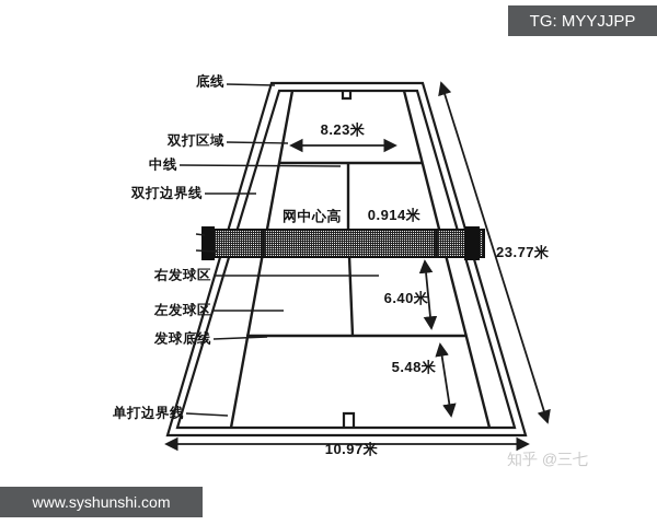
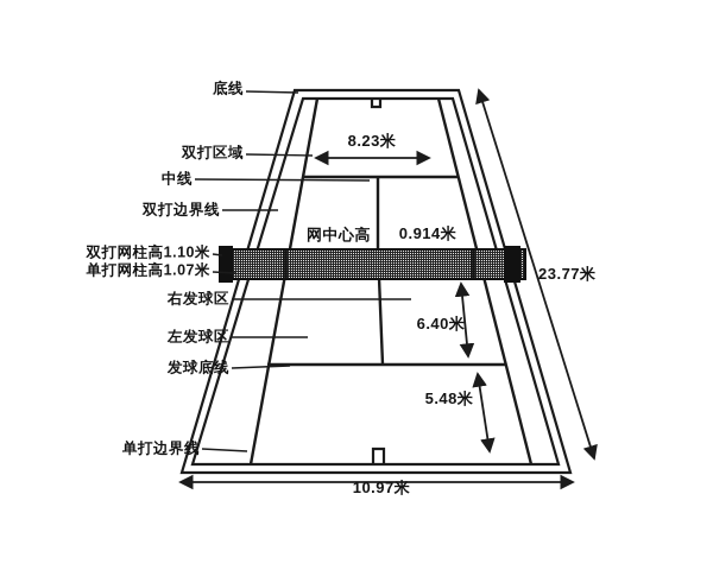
  底线
  双打区域
  中线
  双打边界线
+ 双打网柱高1.10米
+ 单打网柱高1.07米
  右发球区
  左发球区
  发球底线
  单打边界线
  8.23米
  网中心高
  0.914米
  6.40米
  5.48米
  10.97米
  23.77米
- TG: MYYJJPP
- www.syshunshi.com
- 知乎 @三七
